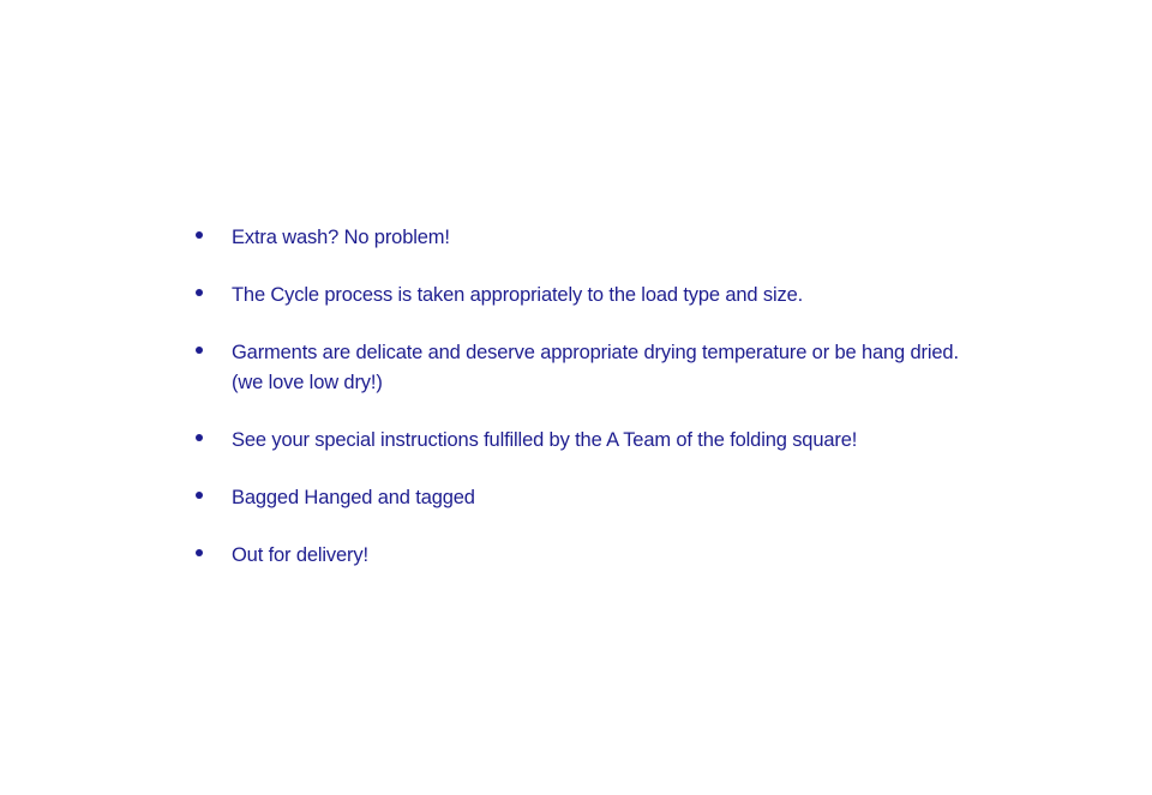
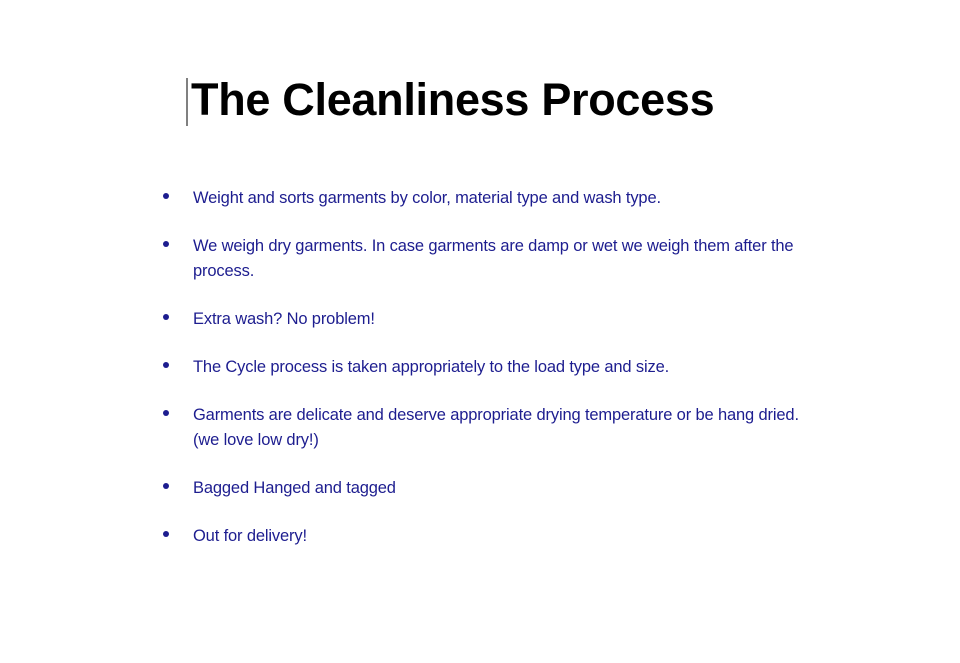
+ The Cleanliness Process
+ Weight and sorts garments by color, material type and wash type.
+ We weigh dry garments. In case garments are damp or wet we weigh them after the process.
  Extra wash? No problem!
  The Cycle process is taken appropriately to the load type and size.
  Garments are delicate and deserve appropriate drying temperature or be hang dried. (we love low dry!)
- See your special instructions fulfilled by the A Team of the folding square!
  Bagged Hanged and tagged
  Out for delivery!
